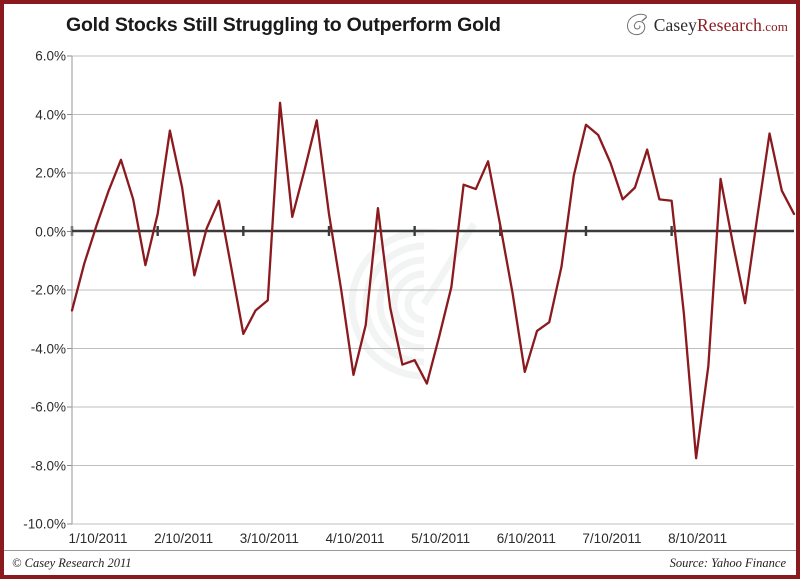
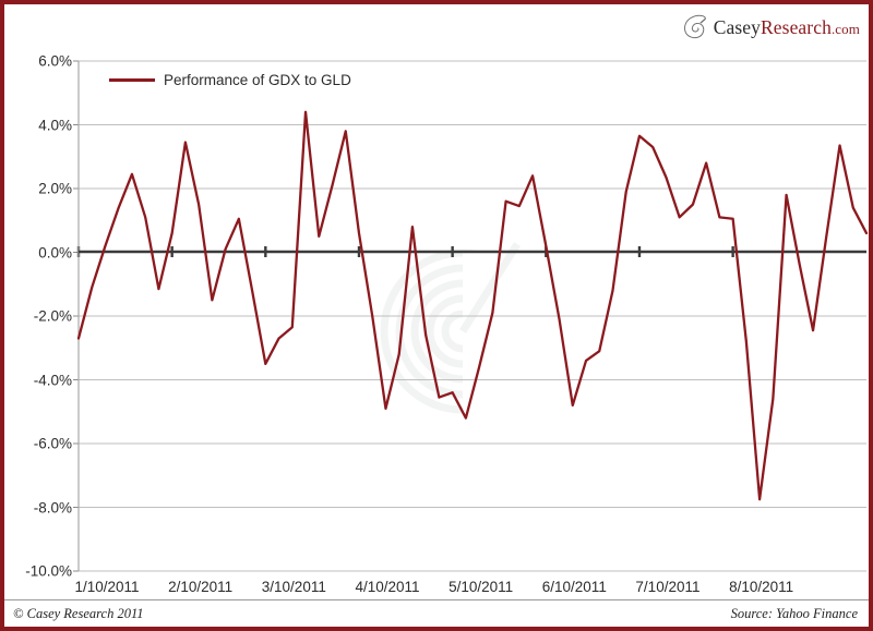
- Gold Stocks Still Struggling to Outperform Gold
  CaseyResearch.com
+ Performance of GDX to GLD
  6.0%
  4.0%
  2.0%
  0.0%
  -2.0%
  -4.0%
  -6.0%
  -8.0%
  -10.0%
  1/10/2011
  2/10/2011
  3/10/2011
  4/10/2011
  5/10/2011
  6/10/2011
  7/10/2011
  8/10/2011
  © Casey Research 2011
  Source: Yahoo Finance
